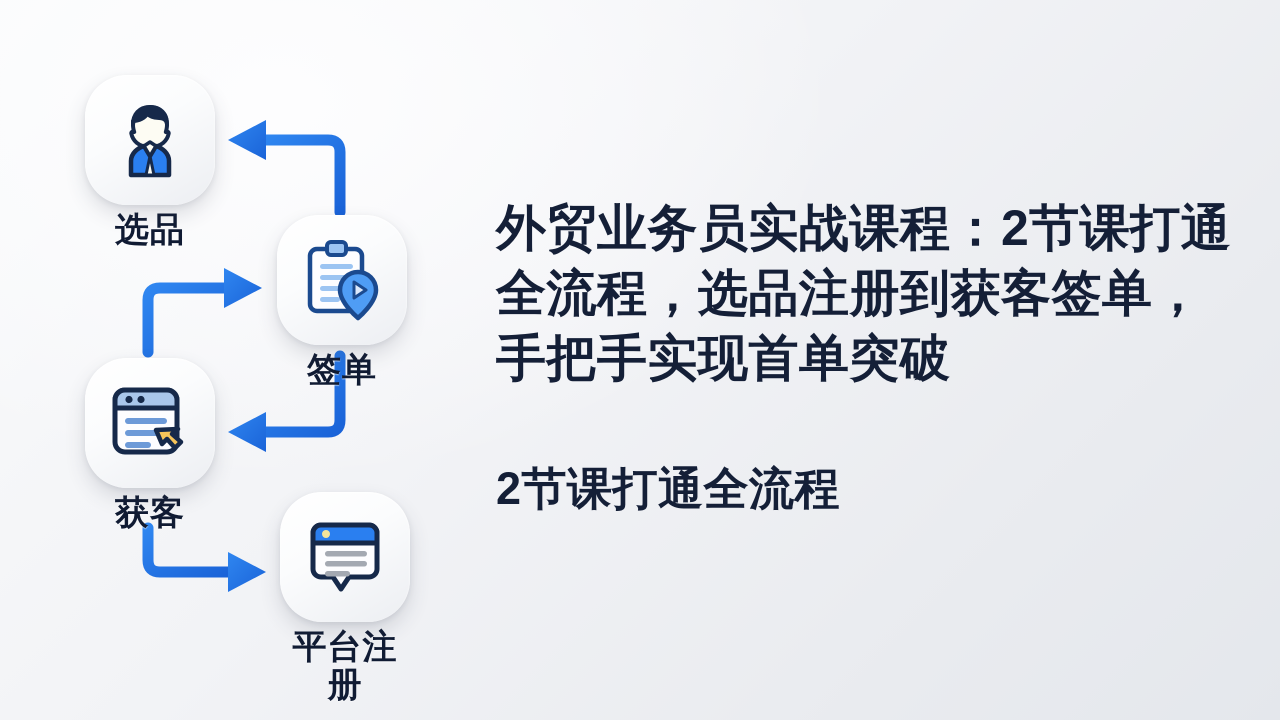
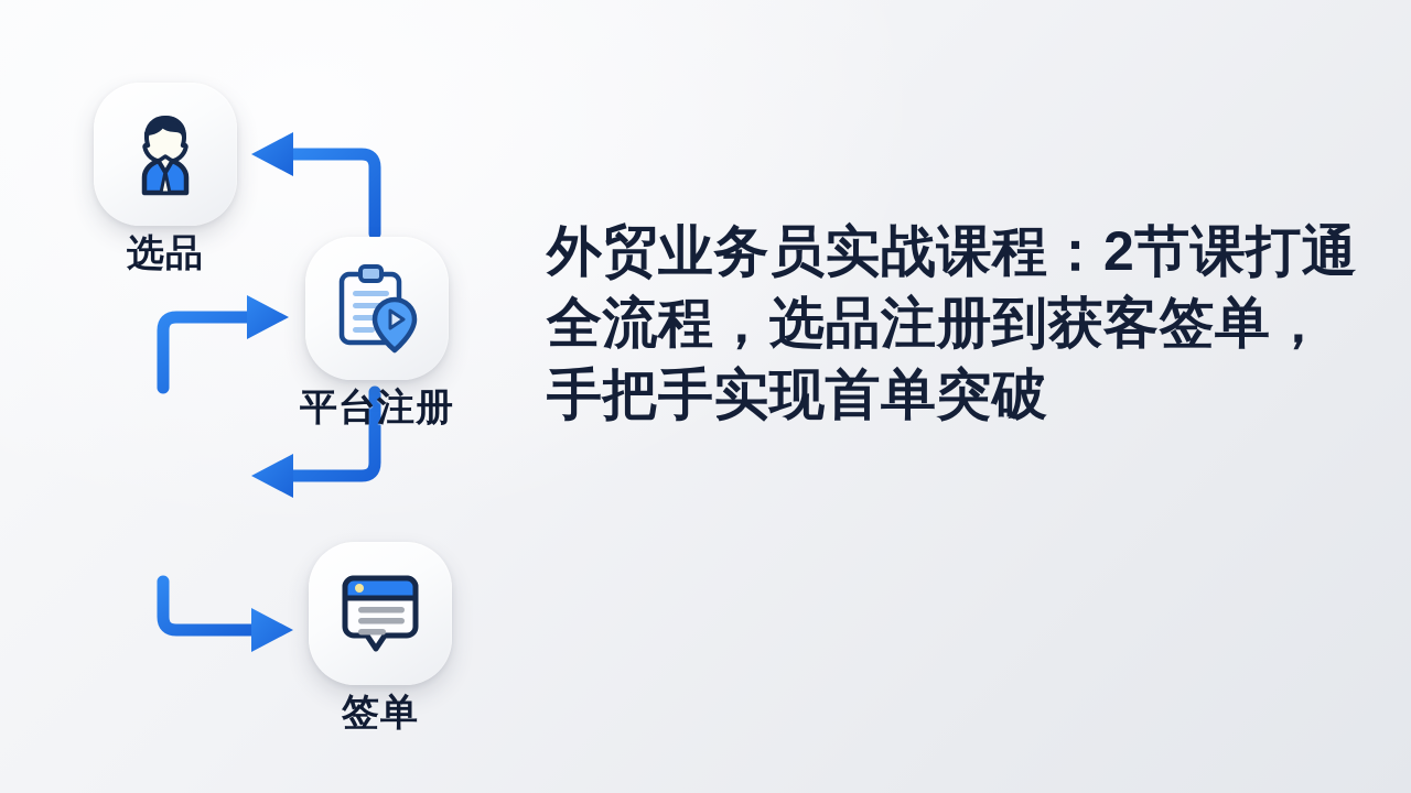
  选品
- 签单
+ 平台注册
- 获客
- 平台注册
+ 签单
  外贸业务员实战课程：2节课打通全流程，选品注册到获客签单，手把手实现首单突破
- 2节课打通全流程
